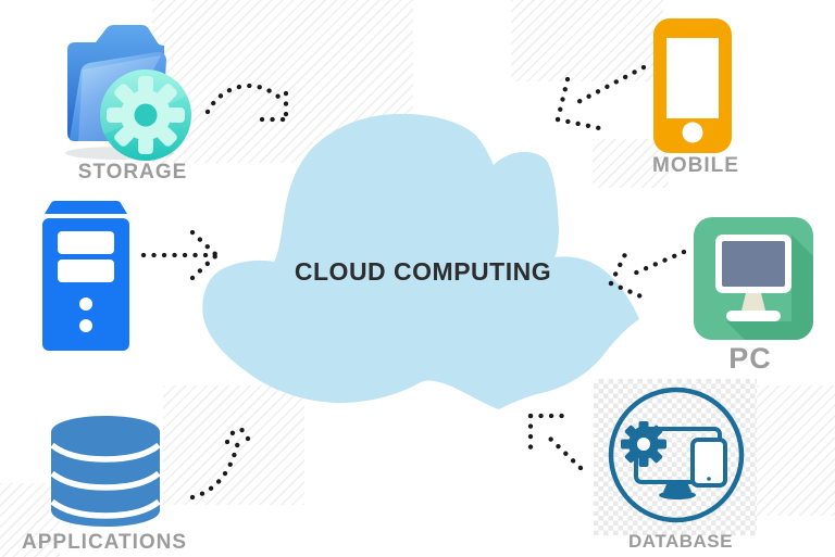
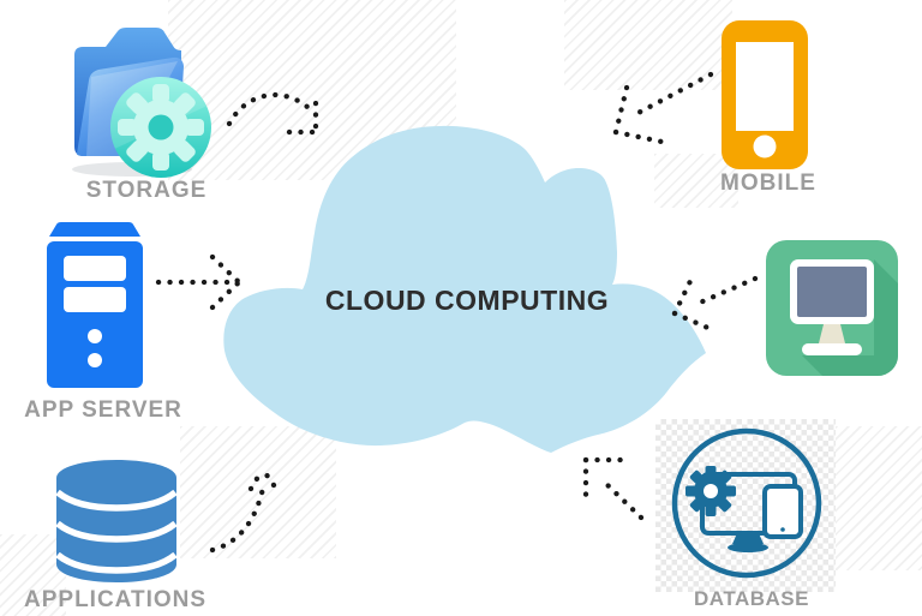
  STORAGE
+ APP SERVER
  APPLICATIONS
  MOBILE
- PC
  DATABASE
  CLOUD COMPUTING
